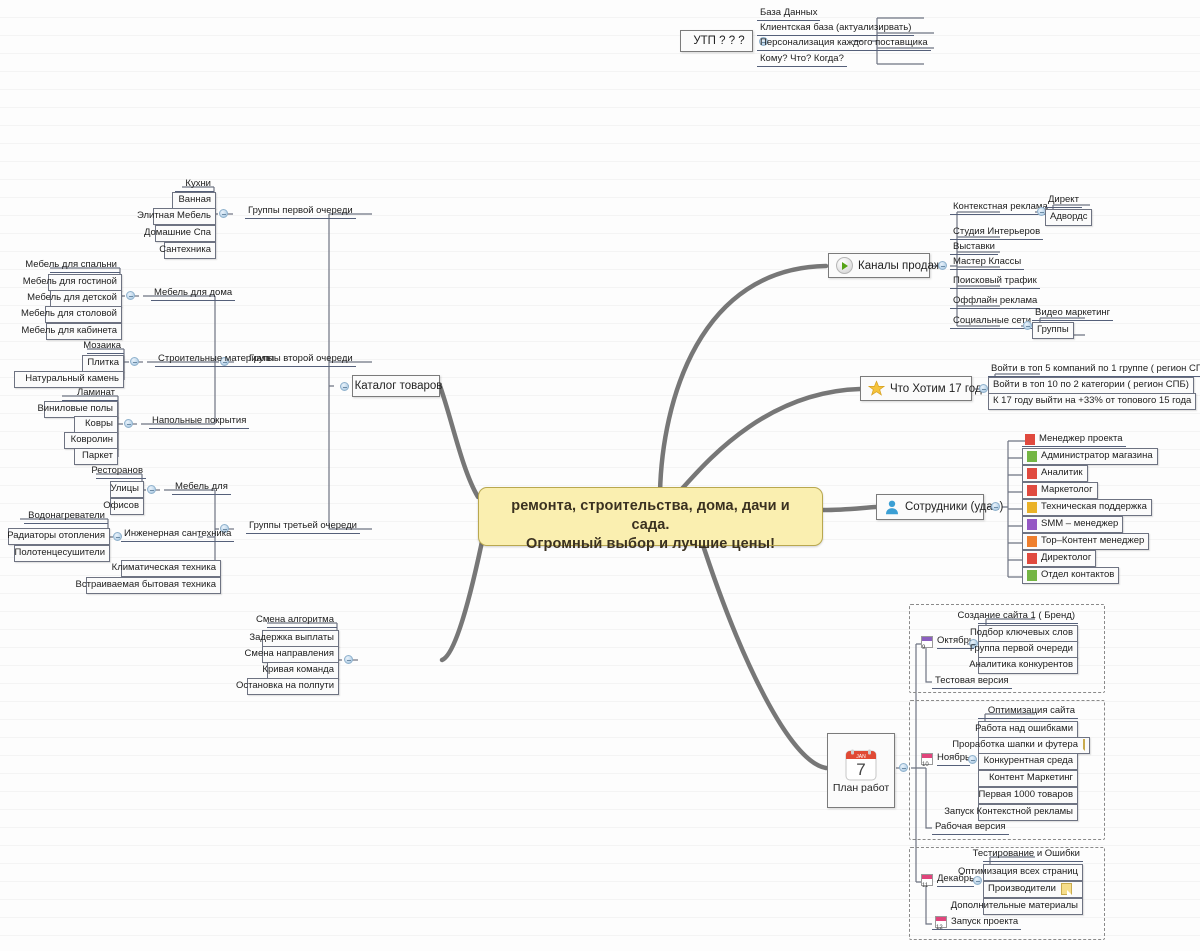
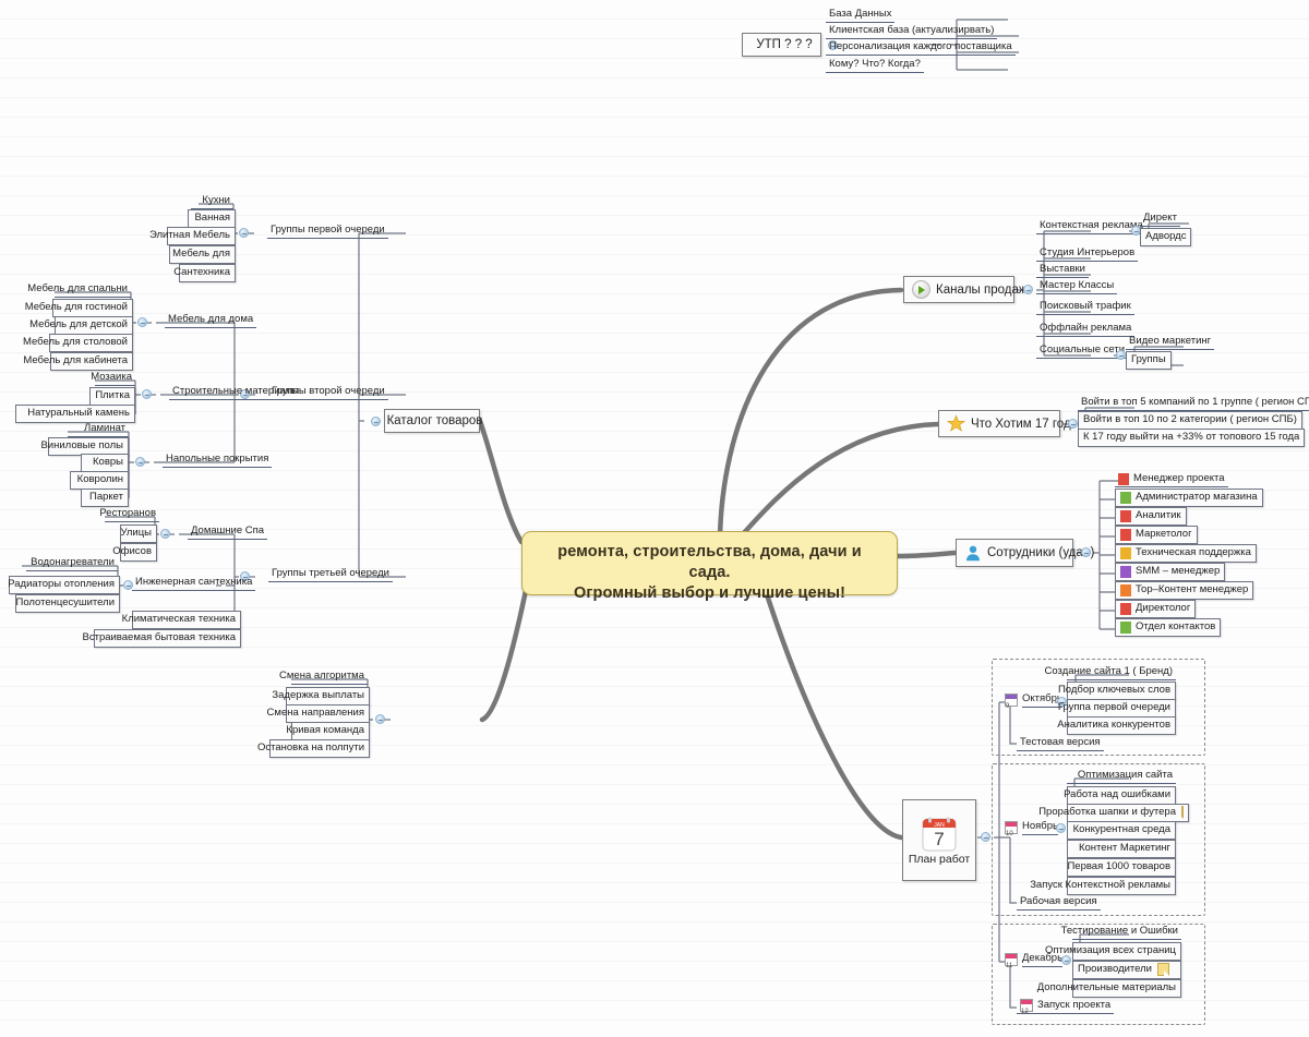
  ремонта, строительства, дома, дачи и сада.
  Огромный выбор и лучшие цены!
  УТП ? ? ?
  База Данных
  Клиентская база (актуализирвать)
  Персонализация каждого поставщика
  Кому? Что? Когда?
  Каналы прода
  Контекстная реклаа
  Директ
  Адвордс
  Студия Интерьеров
  Выставки
  Мастер Классы
  Поисковый трафик
  Оффлайн реклама
  Социальные сет
  Видео маркетинг
  Группы
  Что Хотим 17 го
  Войти в топ 5 компаний по 1 группе ( регион СП
  Войти в топ 10 по 2 категории ( регион СПБ)
  К 17 году выйти на +33% от топового 15 года
  Сотрудники (уда)
  Менеджер проекта
  Администратор магазина
  Аналитик
  Маркетолог
  Техническая поддержка
  SMM – менеджер
  Тор–Контент менеджер
  Директолог
  Отдел контактов
  Каталог товаров
  Группы первой очереди
  Кухни
  Ванная
  Элитная Мебель
- Домашние Спа
+ Мебель для
  Сантехника
  Группы второй очереди
  Мебель для дома
  Мебель для спальни
  Мебель для гостиной
  Мебель для детской
  Мебель для столовой
  Мебель для кабинета
  Строительные материалы
  Мозаика
  Плитка
  Натуральный камень
  Напольные покрытия
  Ламинат
  Виниловые полы
  Ковры
  Ковролин
  Паркет
  Группы третьей очереди
- Мебель для
+ Домашние Спа
  Ресторанов
  Улицы
  Офисов
  Инженерная сантехника
  Водонагреватели
  Радиаторы отопления
  Полотенцесушители
  Климатическая техника
  Встраиваемая бытовая техника
  Смена алгоритма
  Задержка выплаты
  Смена направления
  Кривая команда
  Остановка на полпути
  7
  План работ
  Октябр
  Создание сайта 1 ( Бренд)
  Подбор ключевых слов
  Группа первой очереди
  Аналитика конкурентов
  Тестовая версия
  Ноябр
  Оптимизация сайта
  Работа над ошибками
  Проработка шапки и футера
  Конкурентная среда
  Контент Маркетинг
  Первая 1000 товаров
  Запуск Контекстной рекламы
  Рабочая версия
  Декабрь
  Тестирование и Ошибки
  Оптимизация всех страниц
  Производители
  Дополнительные материалы
  Запуск проекта
